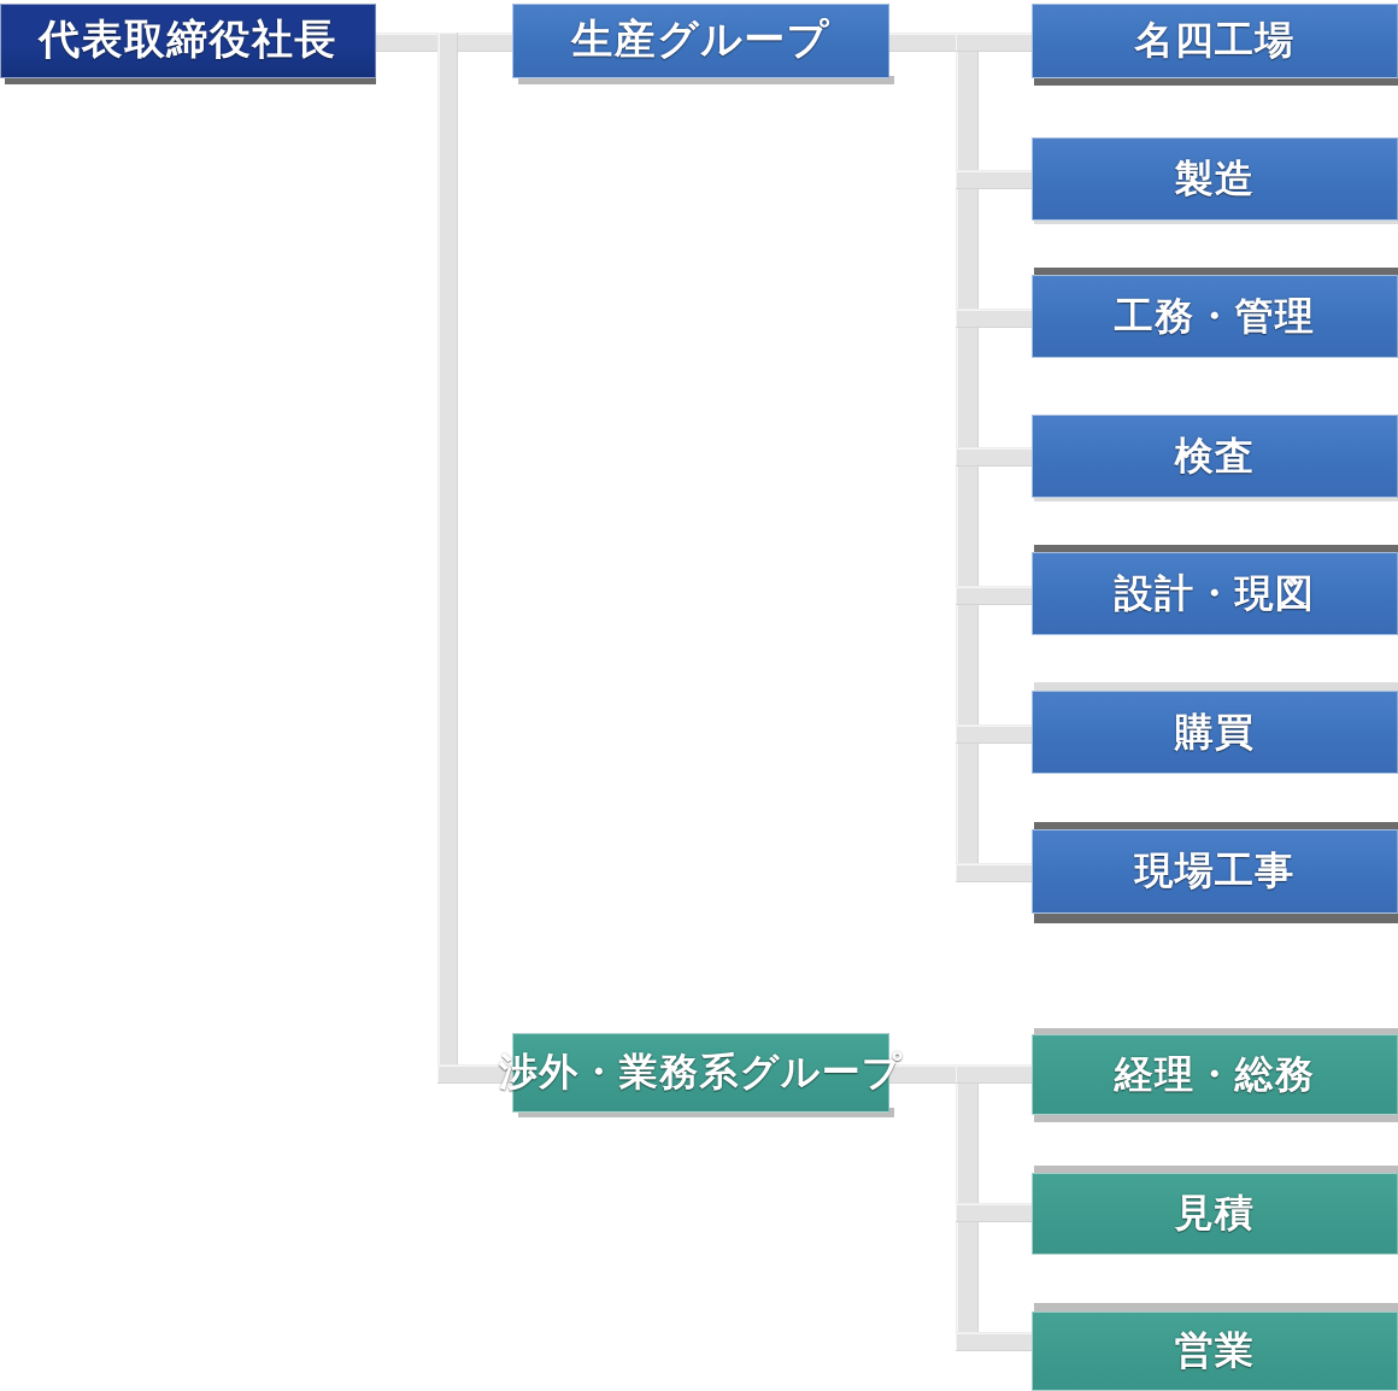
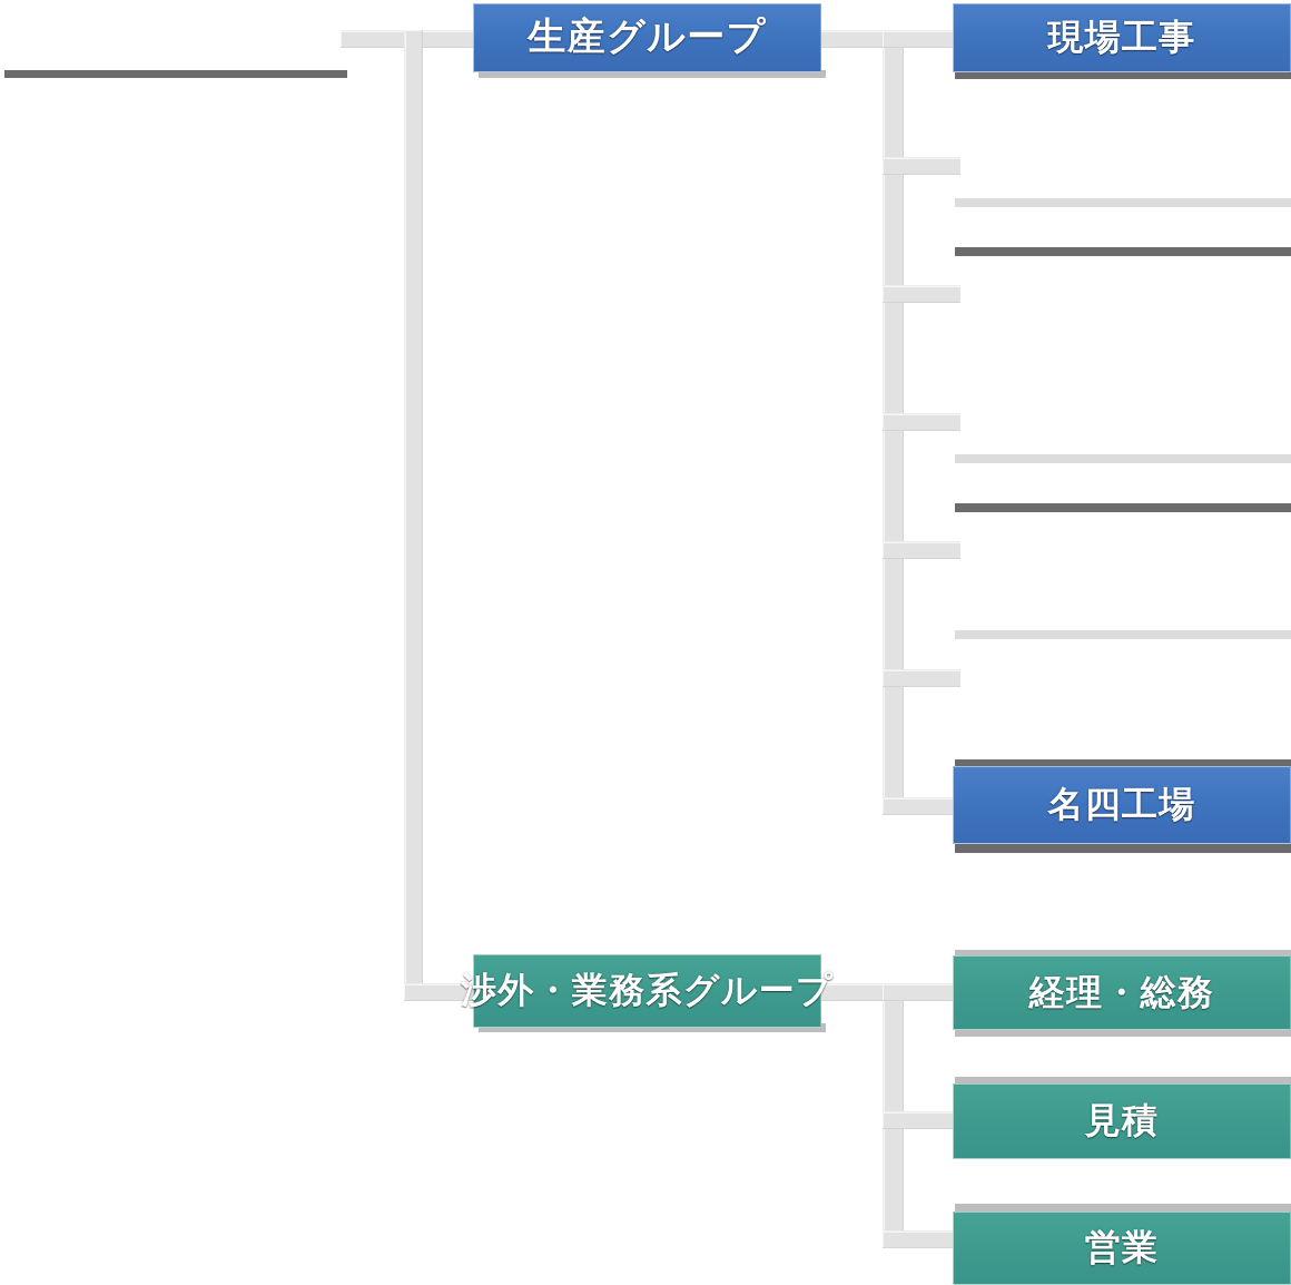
- 代表取締役社長
  生産グループ
  渉外・業務系グループ
- 名四工場
+ 現場工事
- 製造
- 工務・管理
- 検査
- 設計・現図
- 購買
- 現場工事
+ 名四工場
  経理・総務
  見積
  営業
